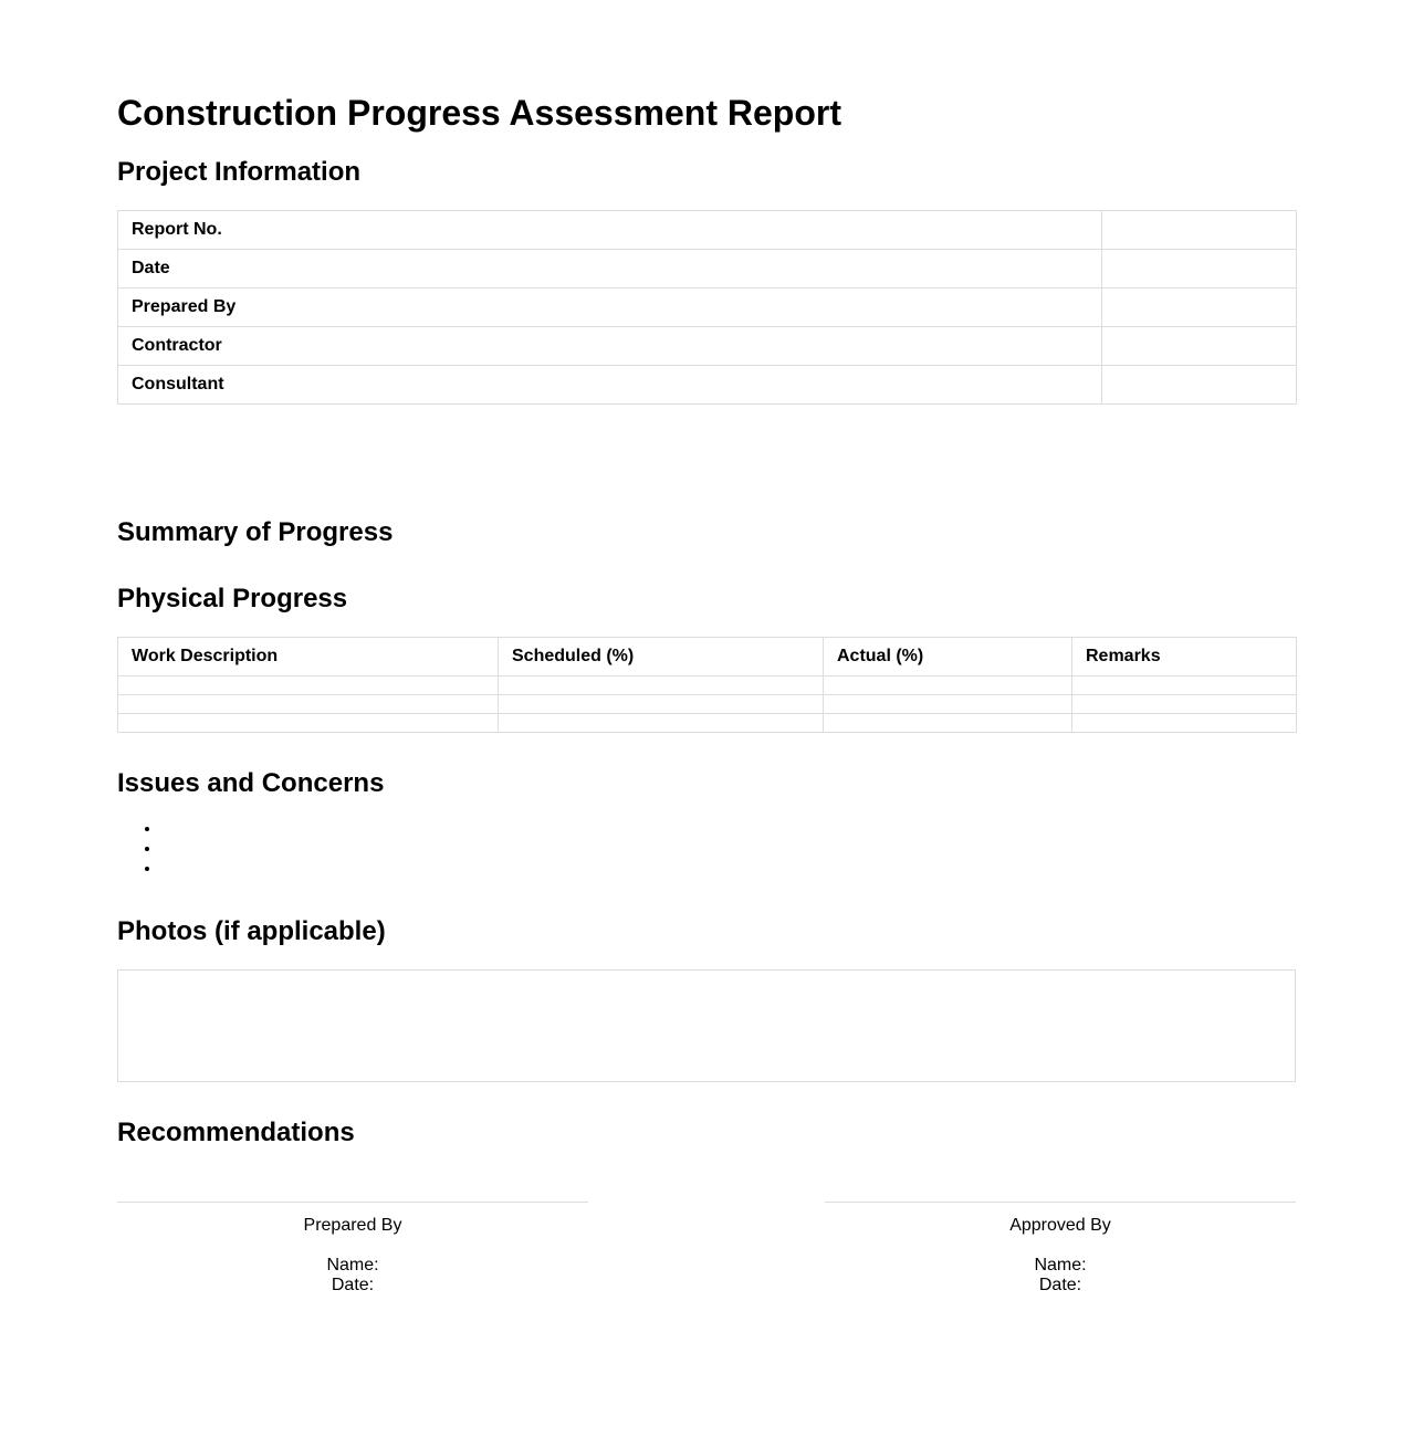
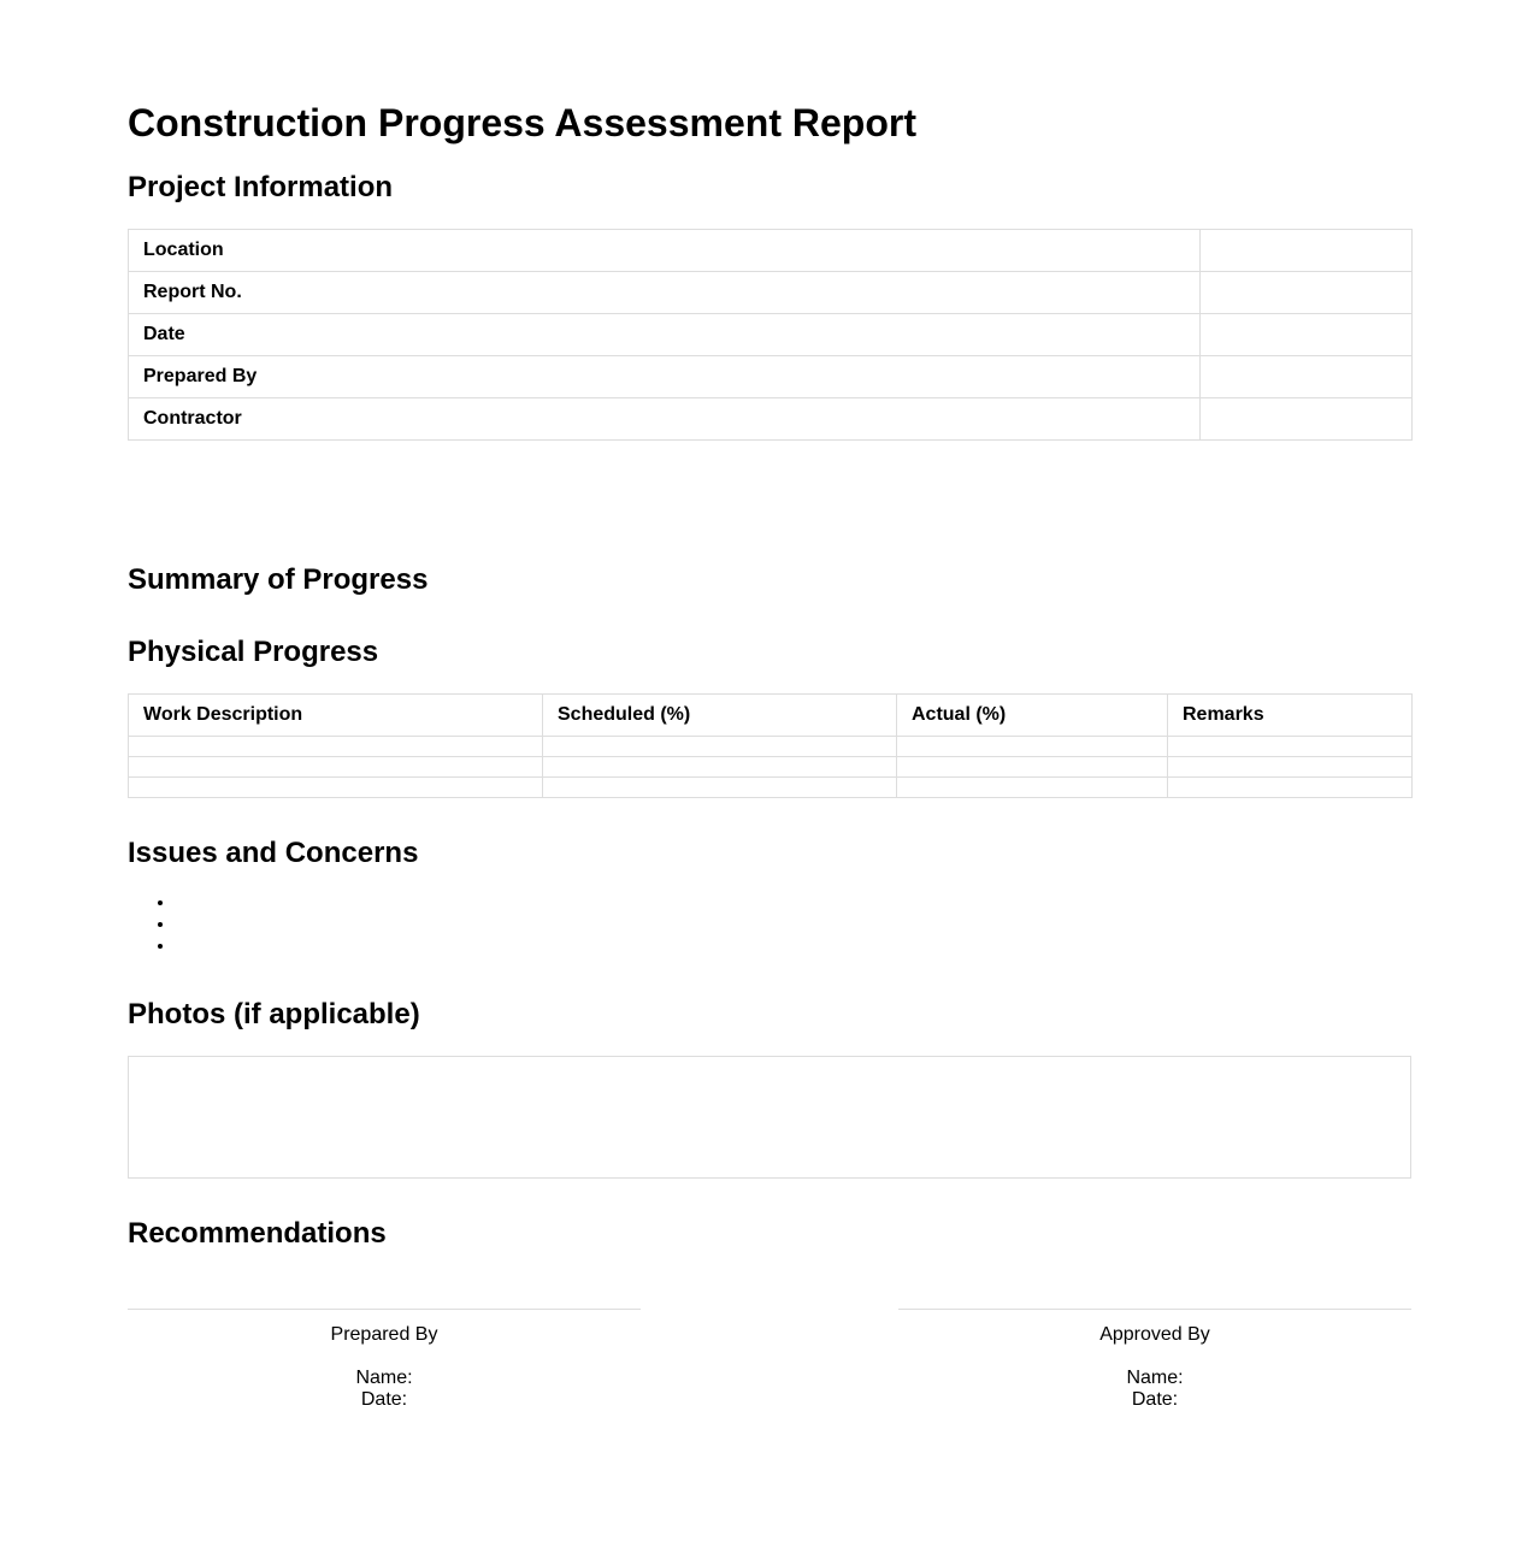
  Construction Progress Assessment Report
  Project Information
+ Location
  Report No.
  Date
  Prepared By
  Contractor
- Consultant
  Summary of Progress
  Physical Progress
  Work Description	Scheduled (%)	Actual (%)	Remarks
  Issues and Concerns
  Photos (if applicable)
  Recommendations
  Prepared By
  Name:
  Date:
  Approved By
  Name:
  Date:
